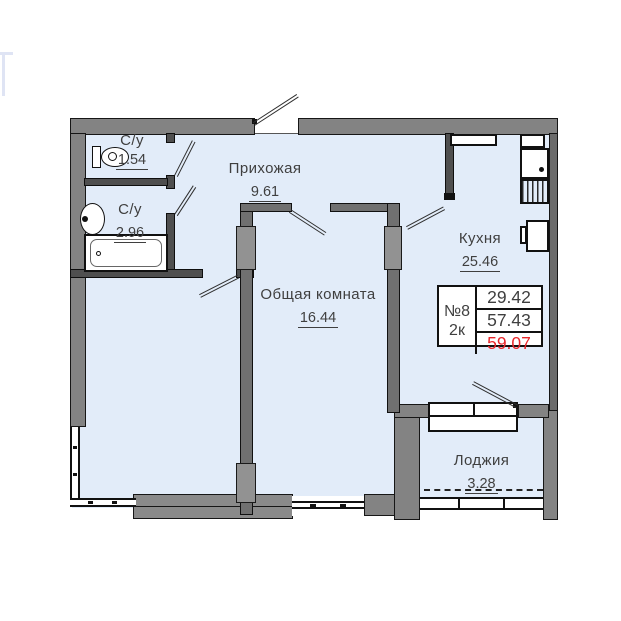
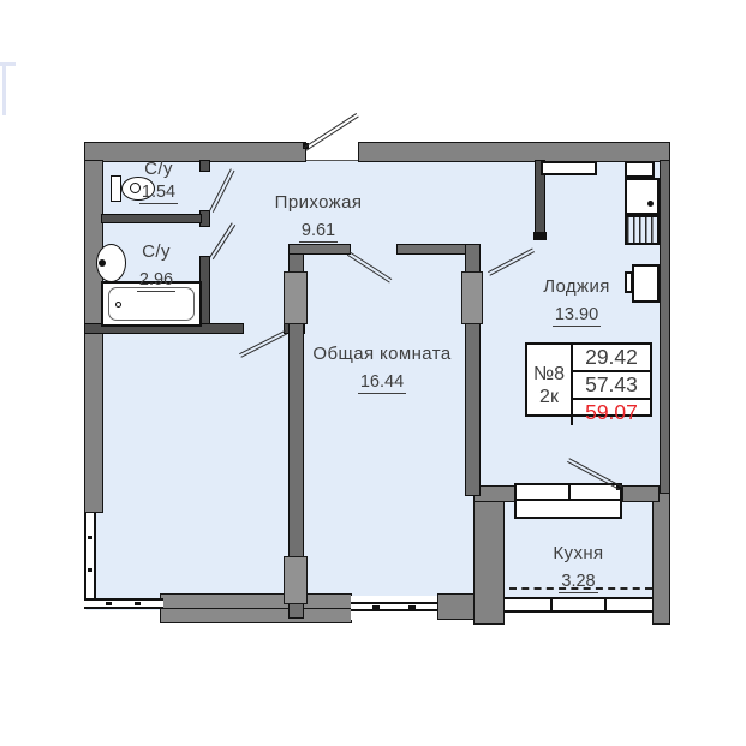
  С/у
  1.54
  С/у
  2.96
  Прихожая
  9.61
- Кухня
+ Лоджия
- 25.46
+ 13.90
  Общая комната
  16.44
- Лоджия
+ Кухня
  3.28
  №8
  2к
  29.42
  57.43
  59.07
